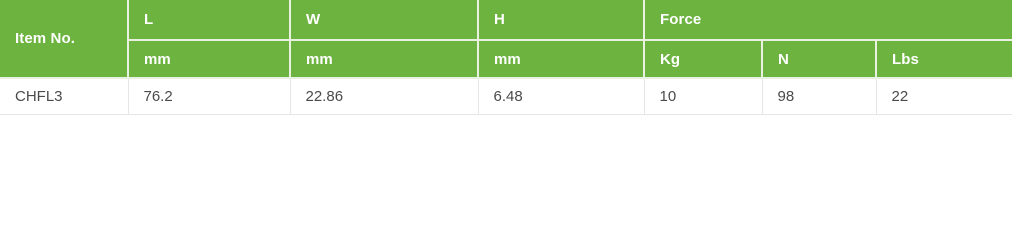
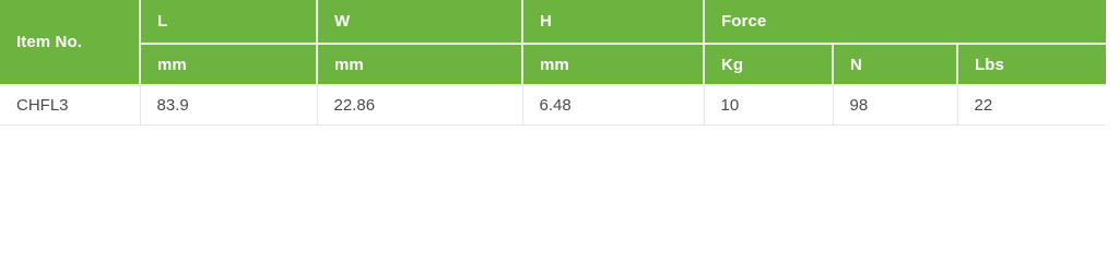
  Item No.	L	W	H	Force
  mm	mm	mm	Kg	N	Lbs
- CHFL3	76.2	22.86	6.48	10	98	22
+ CHFL3	83.9	22.86	6.48	10	98	22
